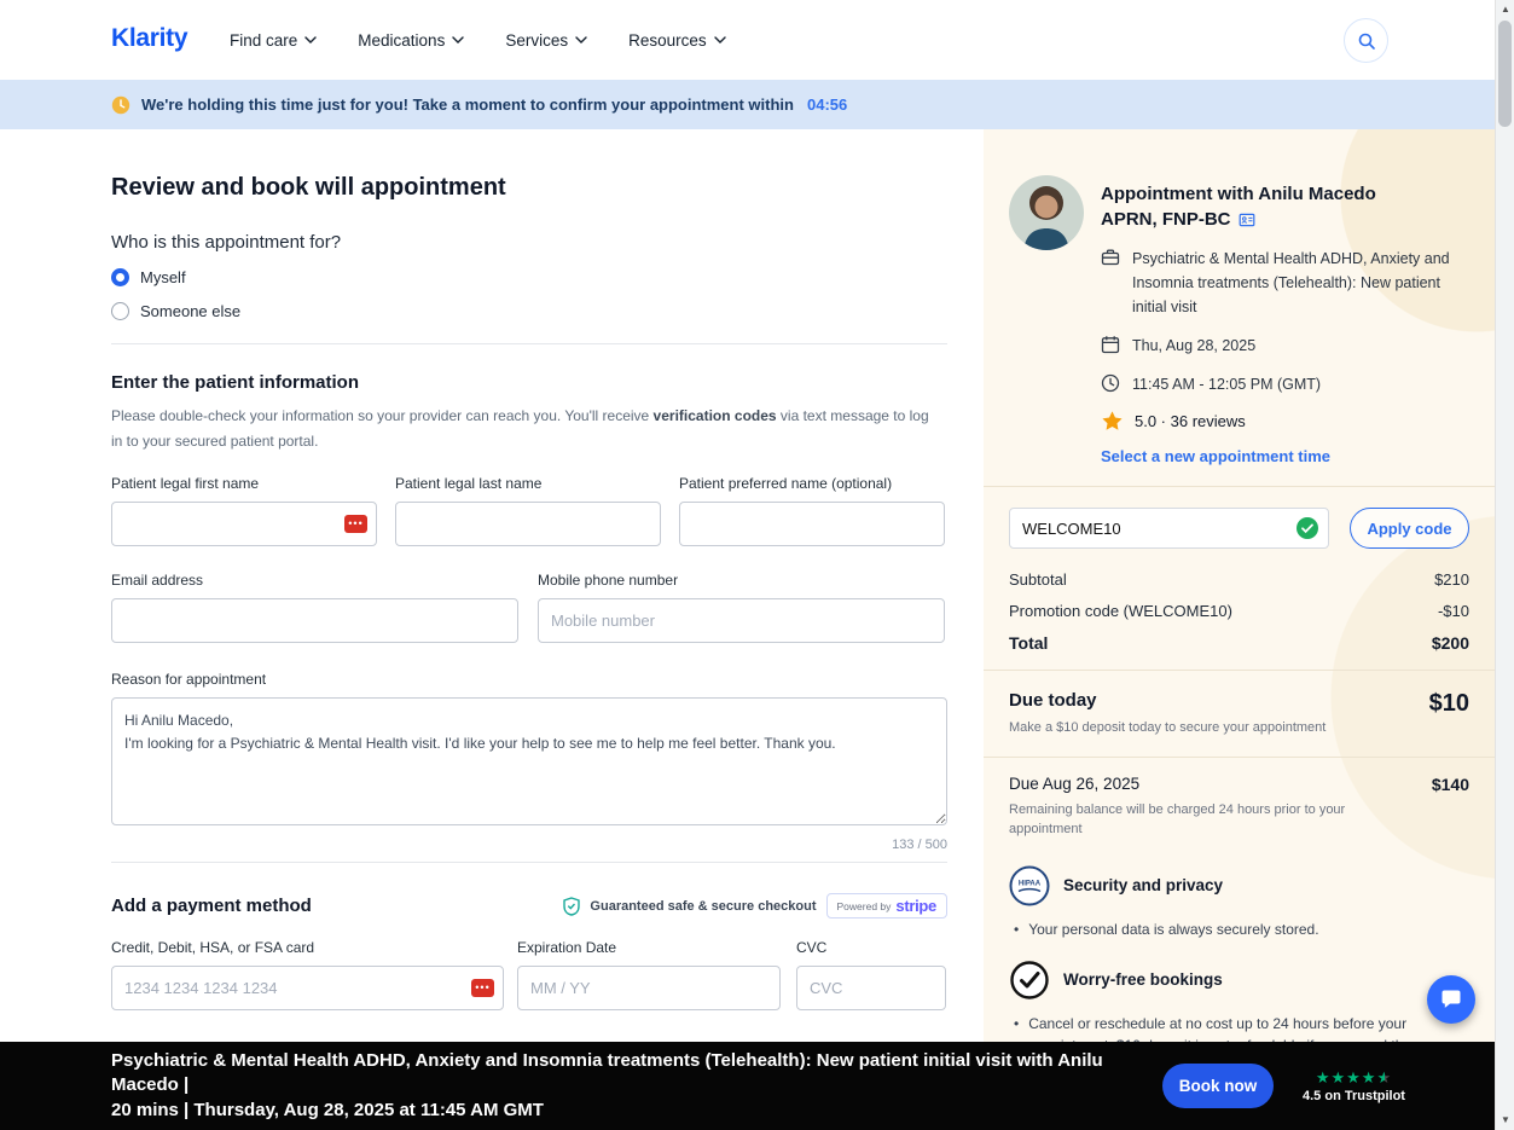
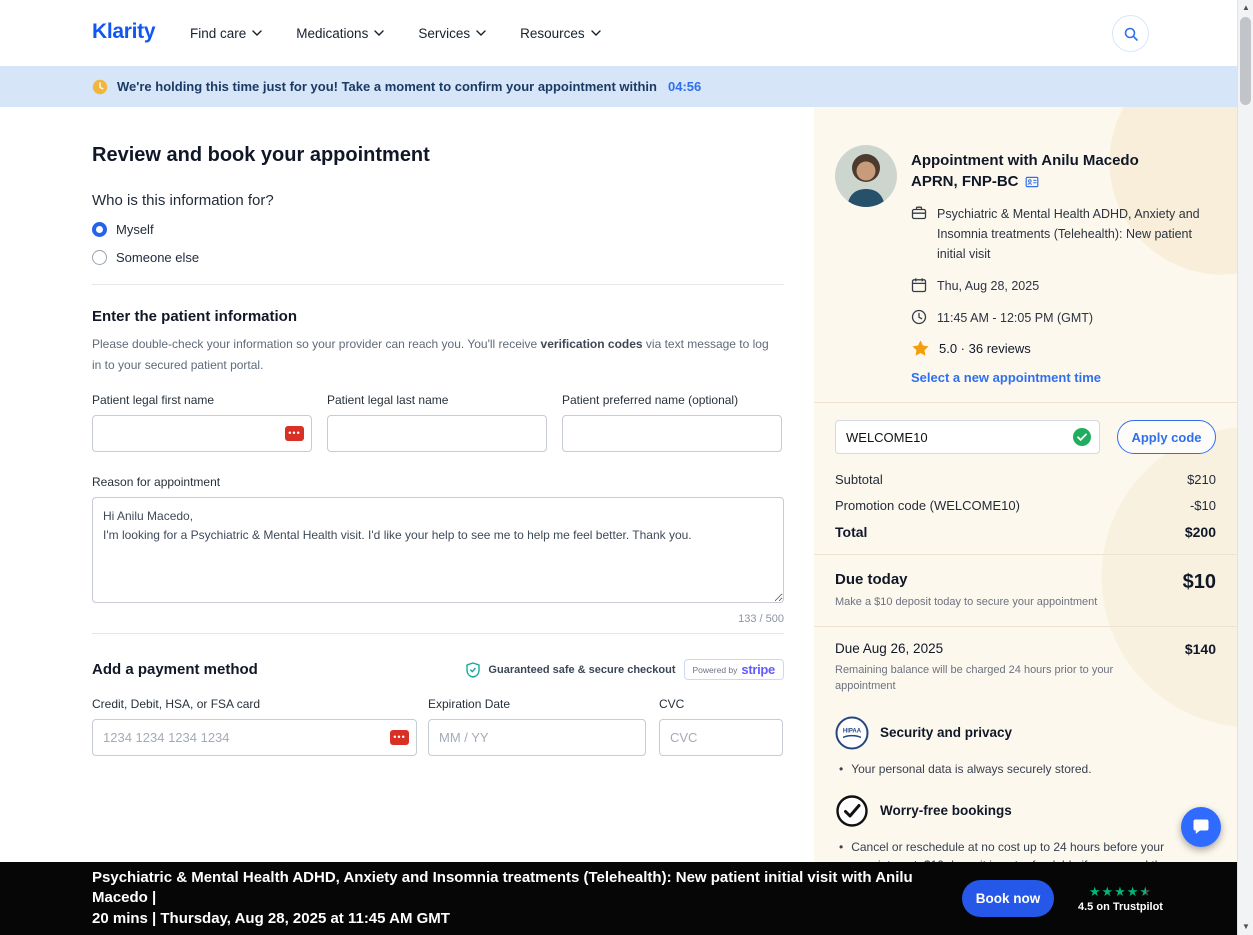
  Klarity
  Find care
  Medications
  Services
  Resources
  We're holding this time just for you! Take a moment to confirm your appointment within
  04:56
- Review and book will appointment
+ Review and book your appointment
- Who is this appointment for?
+ Who is this information for?
  Myself
  Someone else
  Enter the patient information
  Please double-check your information so your provider can reach you. You'll receive verification codes via text message to log in to your secured patient portal.
  Patient legal first name
  •••
  Patient legal last name
  Patient preferred name (optional)
- Email address
- Mobile phone number
- Mobile number
  Reason for appointment
  Hi Anilu Macedo,
  I'm looking for a Psychiatric & Mental Health visit. I'd like your help to see me to help me feel better. Thank you.
  133 / 500
  Add a payment method
  Guaranteed safe & secure checkout
  Powered by
  stripe
  Credit, Debit, HSA, or FSA card
  1234 1234 1234 1234
  •••
  Expiration Date
  MM / YY
  CVC
  CVC
  Appointment with Anilu Macedo
  APRN, FNP-BC
  Psychiatric & Mental Health ADHD, Anxiety and Insomnia treatments (Telehealth): New patient initial visit
  Thu, Aug 28, 2025
  11:45 AM - 12:05 PM (GMT)
  5.0 · 36 reviews
  Select a new appointment time
  WELCOME10
  Apply code
  Subtotal
  $210
  Promotion code (WELCOME10)
  -$10
  Total
  $200
  Due today
  Make a $10 deposit today to secure your appointment
  $10
  Due Aug 26, 2025
  Remaining balance will be charged 24 hours prior to your appointment
  $140
  Security and privacy
  •
  Your personal data is always securely stored.
  Worry-free bookings
  •
  Psychiatric & Mental Health ADHD, Anxiety and Insomnia treatments (Telehealth): New patient initial visit with Anilu Macedo |
  20 mins | Thursday, Aug 28, 2025 at 11:45 AM GMT
  Book now
  ★★★★★
  4.5 on Trustpilot
  ▲
  ▼
